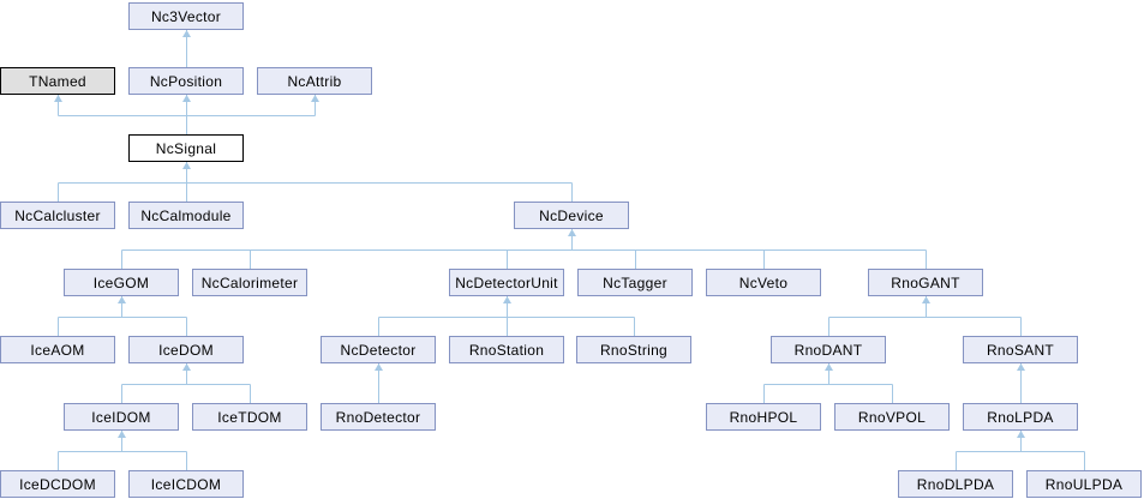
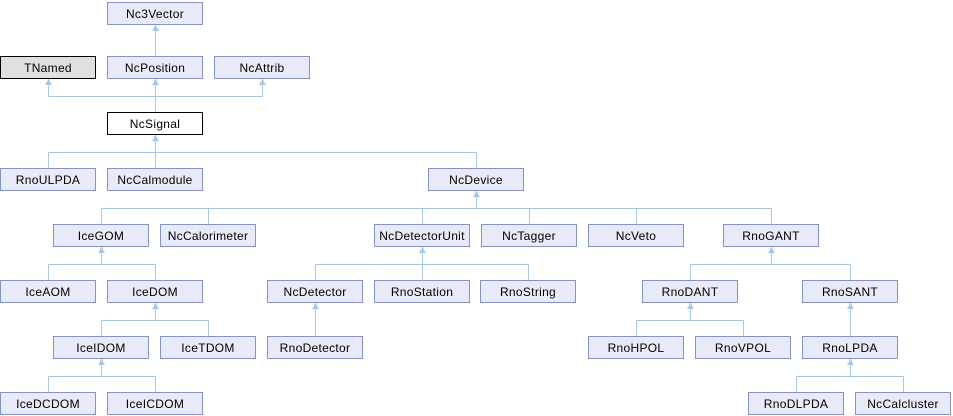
  Nc3Vector
  TNamed
  NcPosition
  NcAttrib
  NcSignal
- NcCalcluster
+ RnoULPDA
  NcCalmodule
  NcDevice
  IceGOM
  NcCalorimeter
  NcDetectorUnit
  NcTagger
  NcVeto
  RnoGANT
  IceAOM
  IceDOM
  NcDetector
  RnoStation
  RnoString
  RnoDANT
  RnoSANT
  IceIDOM
  IceTDOM
  RnoDetector
  RnoHPOL
  RnoVPOL
  RnoLPDA
  IceDCDOM
  IceICDOM
  RnoDLPDA
- RnoULPDA
+ NcCalcluster
